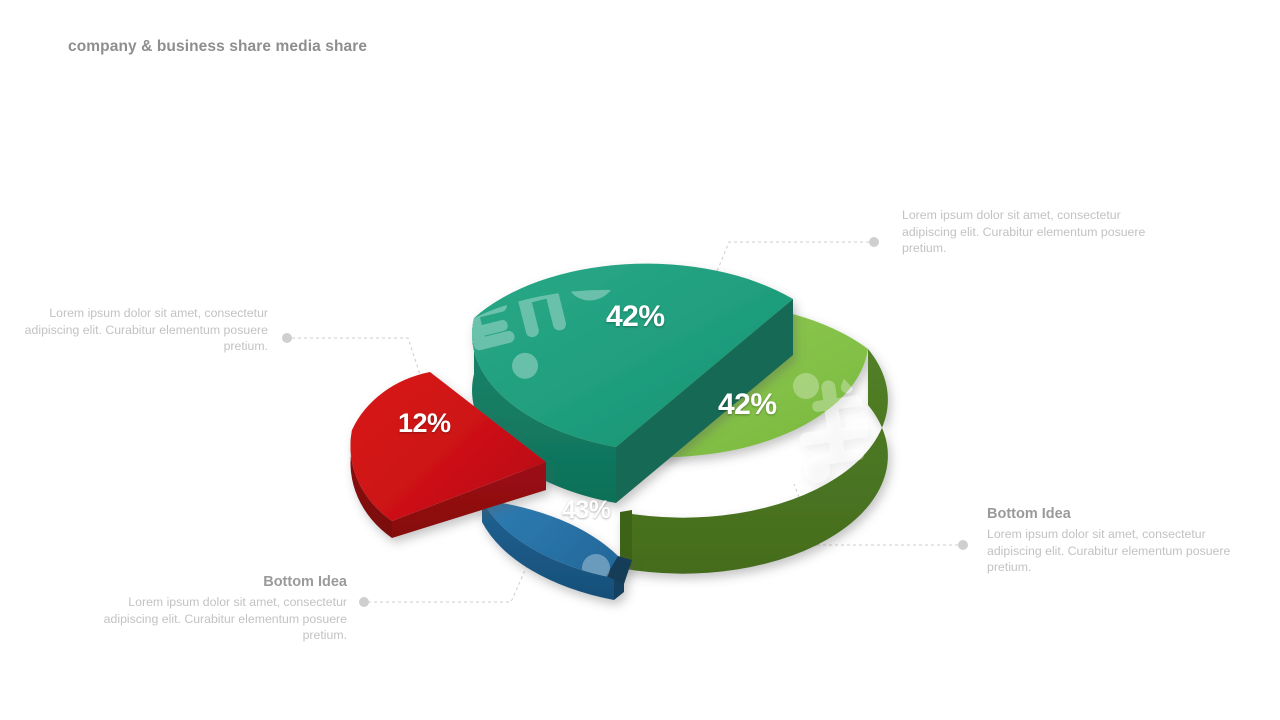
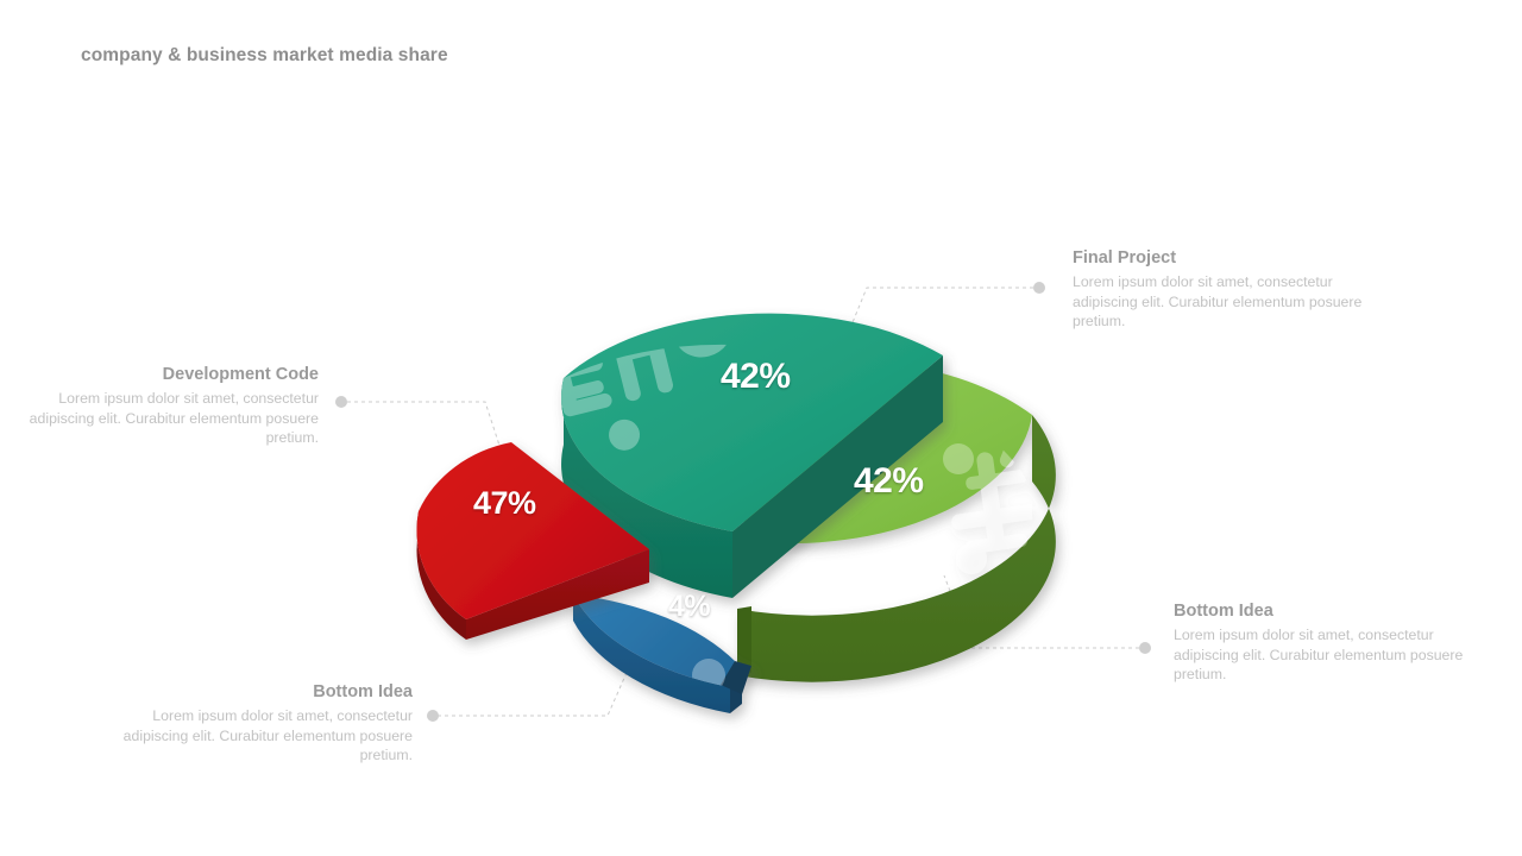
- company & business share media share
+ company & business market media share
  42%
  42%
- 43%
+ 4%
- 12%
+ 47%
+ Final Project
  Lorem ipsum dolor sit amet, consectetur adipiscing elit. Curabitur elementum posuere pretium.
+ Development Code
  Lorem ipsum dolor sit amet, consectetur adipiscing elit. Curabitur elementum posuere pretium.
  Bottom Idea
  Lorem ipsum dolor sit amet, consectetur adipiscing elit. Curabitur elementum posuere pretium.
  Bottom Idea
  Lorem ipsum dolor sit amet, consectetur adipiscing elit. Curabitur elementum posuere pretium.
